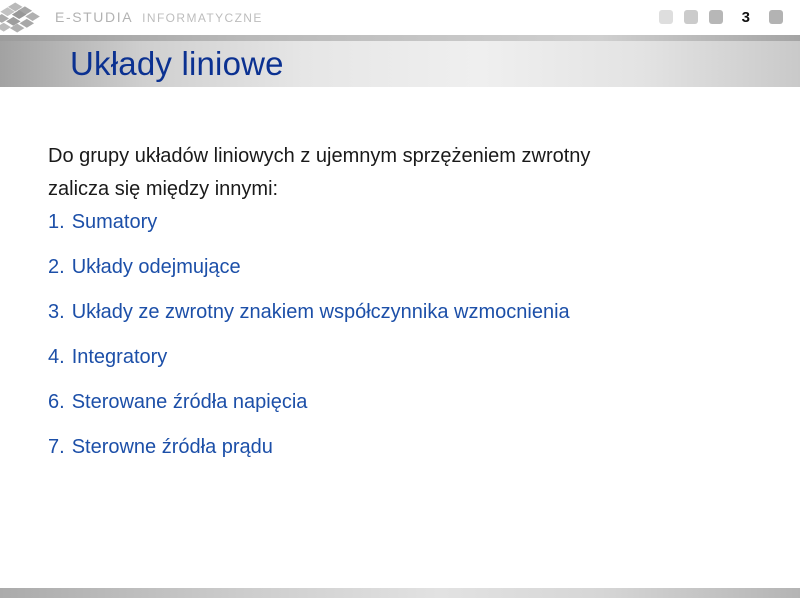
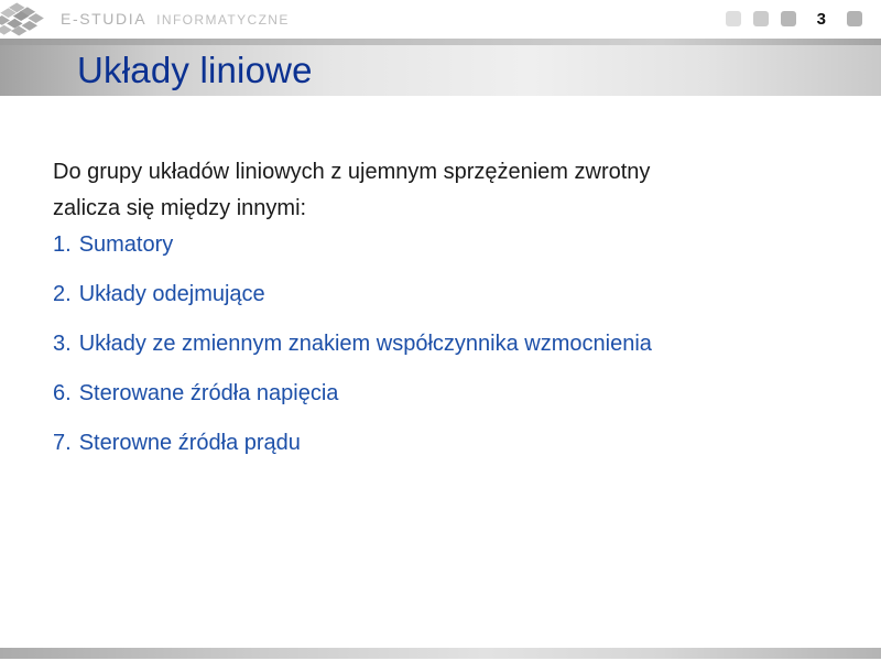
  E-STUDIA
  INFORMATYCZNE
  3
  Układy liniowe
  Do grupy układów liniowych z ujemnym sprzężeniem zwrotny
  zalicza się między innymi:
  1. Sumatory
  2. Układy odejmujące
- 3. Układy ze zwrotny znakiem współczynnika wzmocnienia
+ 3. Układy ze zmiennym znakiem współczynnika wzmocnienia
- 4. Integratory
  6. Sterowane źródła napięcia
  7. Sterowne źródła prądu
